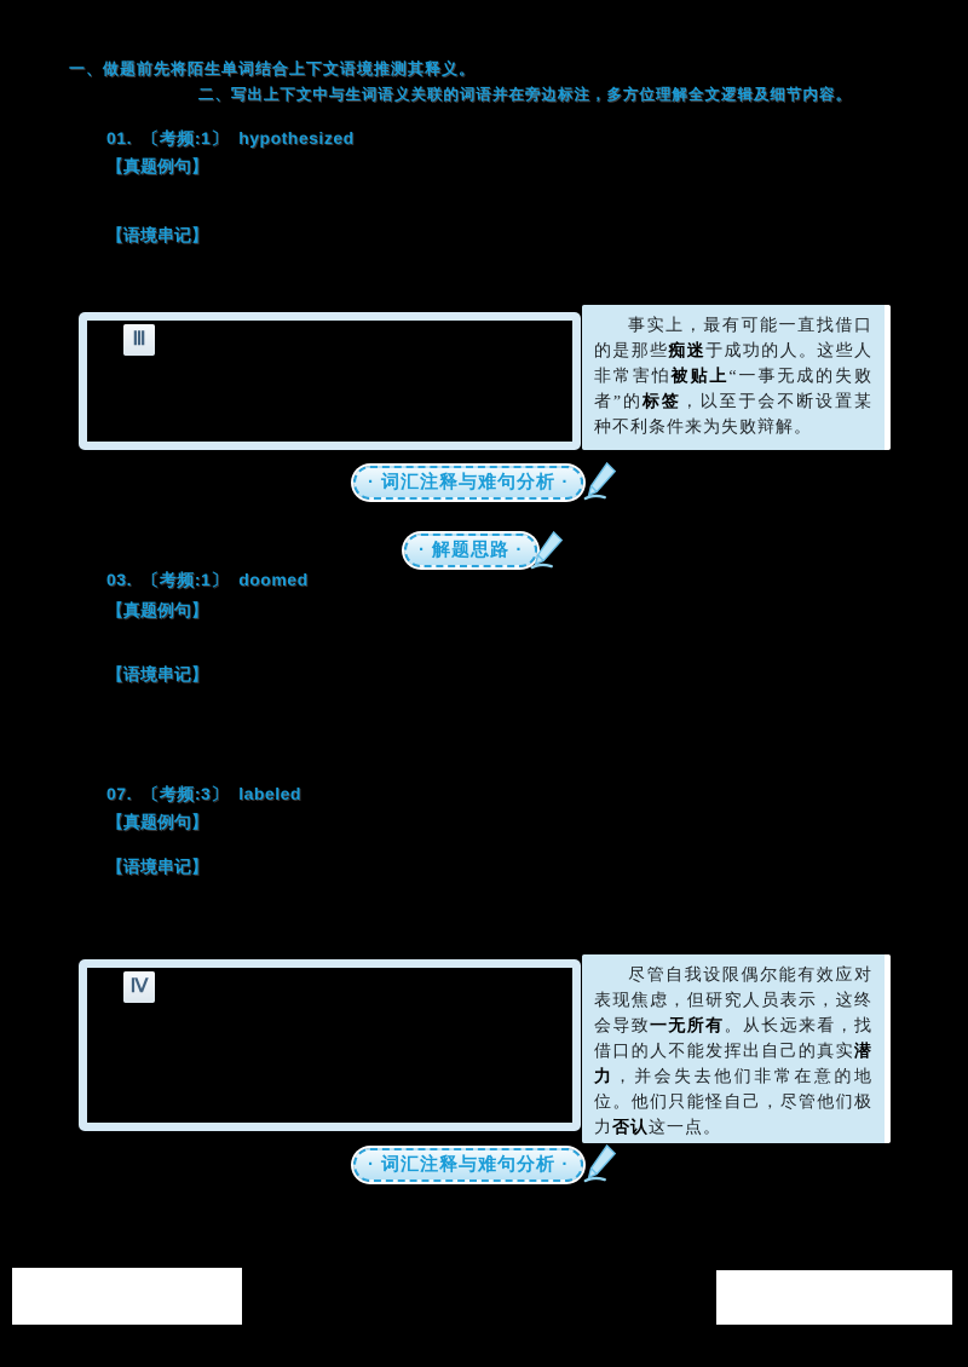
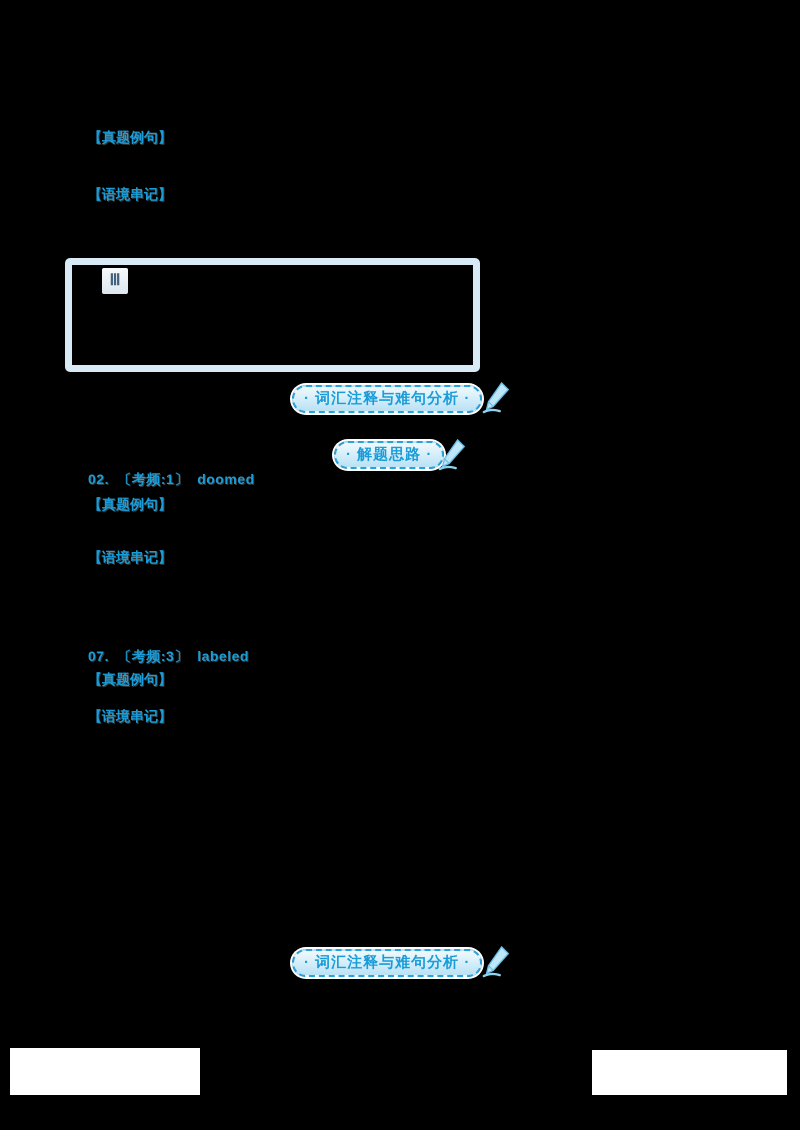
- 一、做题前先将陌生单词结合上下文语境推测其释义。
- 二、写出上下文中与生词语义关联的词语并在旁边标注，多方位理解全文逻辑及细节内容。
- 01. 〔考频:1〕 hypothesized
  【真题例句】
  【语境串记】
  Ⅲ
- 事实上，最有可能一直找借口的是那些痴迷于成功的人。这些人非常害怕被贴上“一事无成的失败者”的标签，以至于会不断设置某种不利条件来为失败辩解。
  · 词汇注释与难句分析 ·
  · 解题思路 ·
- 03. 〔考频:1〕 doomed
+ 02. 〔考频:1〕 doomed
  【真题例句】
  【语境串记】
  07. 〔考频:3〕 labeled
  【真题例句】
  【语境串记】
- Ⅳ
- 尽管自我设限偶尔能有效应对表现焦虑，但研究人员表示，这终会导致一无所有。从长远来看，找借口的人不能发挥出自己的真实潜力，并会失去他们非常在意的地位。他们只能怪自己，尽管他们极力否认这一点。
  · 词汇注释与难句分析 ·
